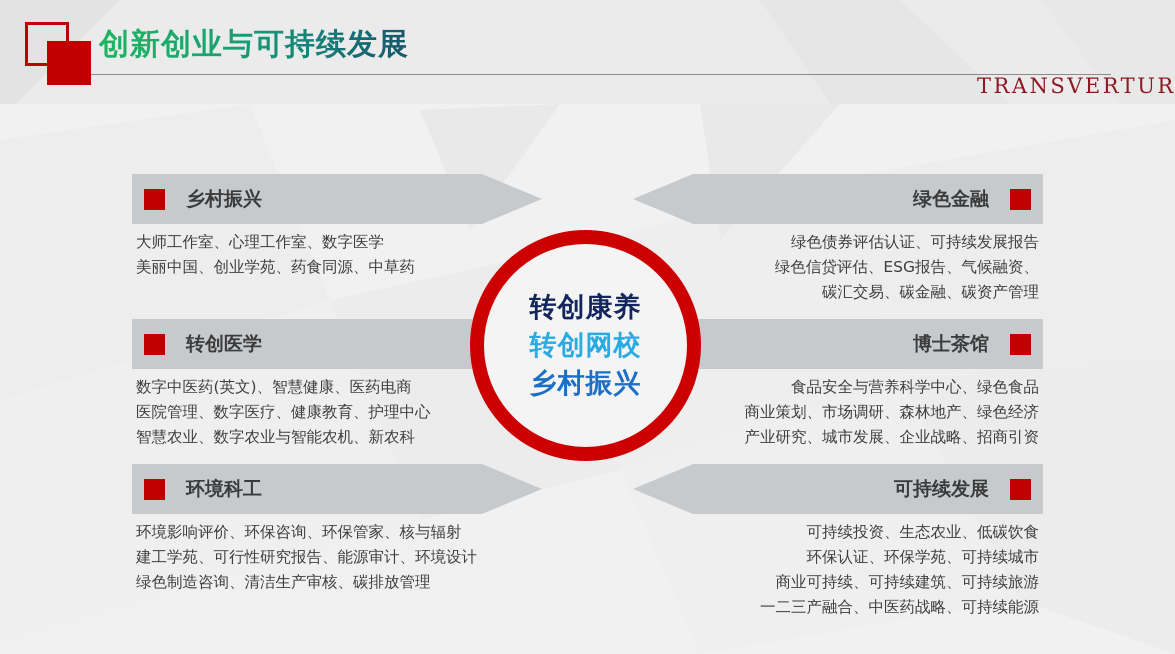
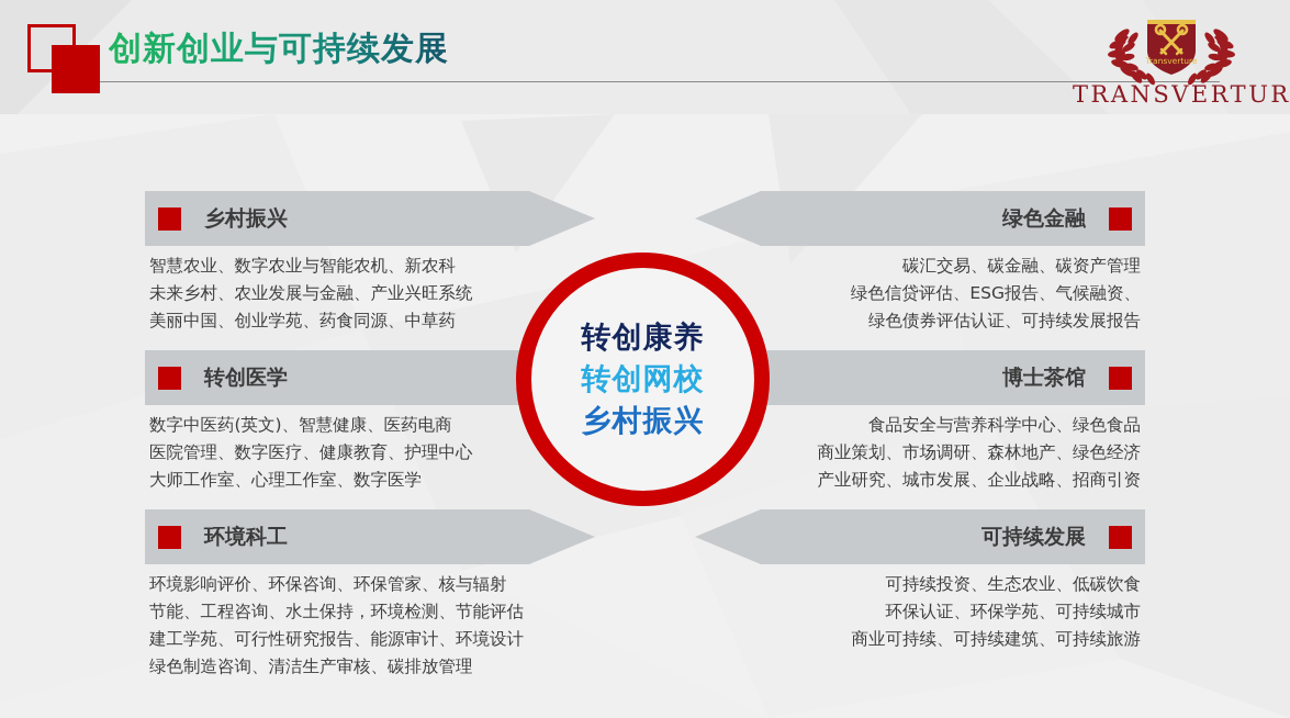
  创新创业与可持续发展
+ Transverture
  TRANSVERTUR
  乡村振兴
- 大师工作室、心理工作室、数字医学
+ 智慧农业、数字农业与智能农机、新农科
+ 未来乡村、农业发展与金融、产业兴旺系统
  美丽中国、创业学苑、药食同源、中草药
  转创医学
  数字中医药(英文)、智慧健康、医药电商
  医院管理、数字医疗、健康教育、护理中心
- 智慧农业、数字农业与智能农机、新农科
+ 大师工作室、心理工作室、数字医学
  环境科工
  环境影响评价、环保咨询、环保管家、核与辐射
+ 节能、工程咨询、水土保持，环境检测、节能评估
  建工学苑、可行性研究报告、能源审计、环境设计
  绿色制造咨询、清洁生产审核、碳排放管理
  绿色金融
- 绿色债券评估认证、可持续发展报告
+ 碳汇交易、碳金融、碳资产管理
  绿色信贷评估、ESG报告、气候融资、
- 碳汇交易、碳金融、碳资产管理
+ 绿色债券评估认证、可持续发展报告
  博士茶馆
  食品安全与营养科学中心、绿色食品
  商业策划、市场调研、森林地产、绿色经济
  产业研究、城市发展、企业战略、招商引资
  可持续发展
  可持续投资、生态农业、低碳饮食
  环保认证、环保学苑、可持续城市
  商业可持续、可持续建筑、可持续旅游
- 一二三产融合、中医药战略、可持续能源
  转创康养
  转创网校
  乡村振兴
